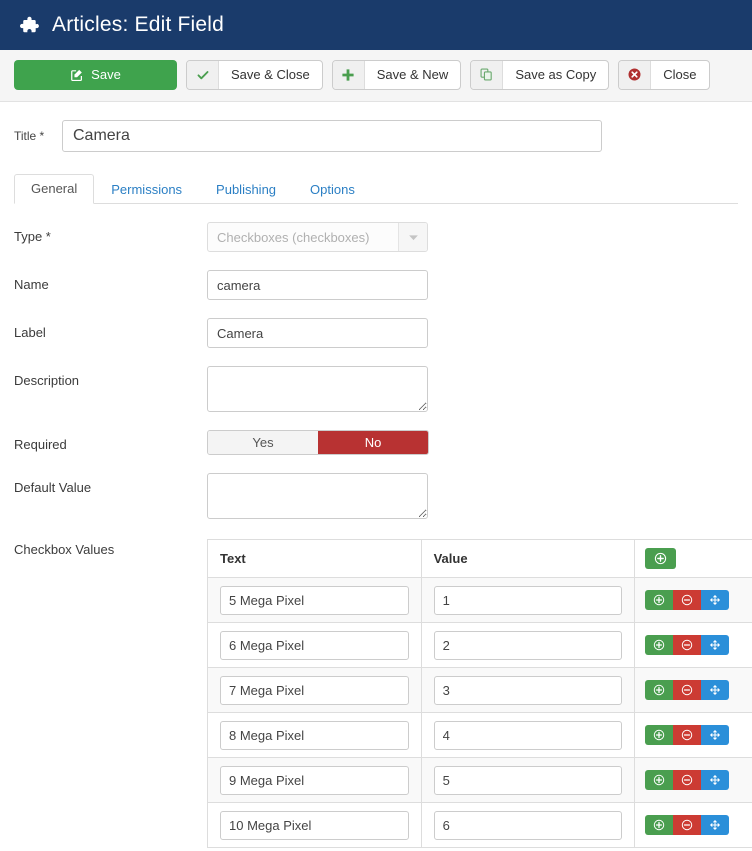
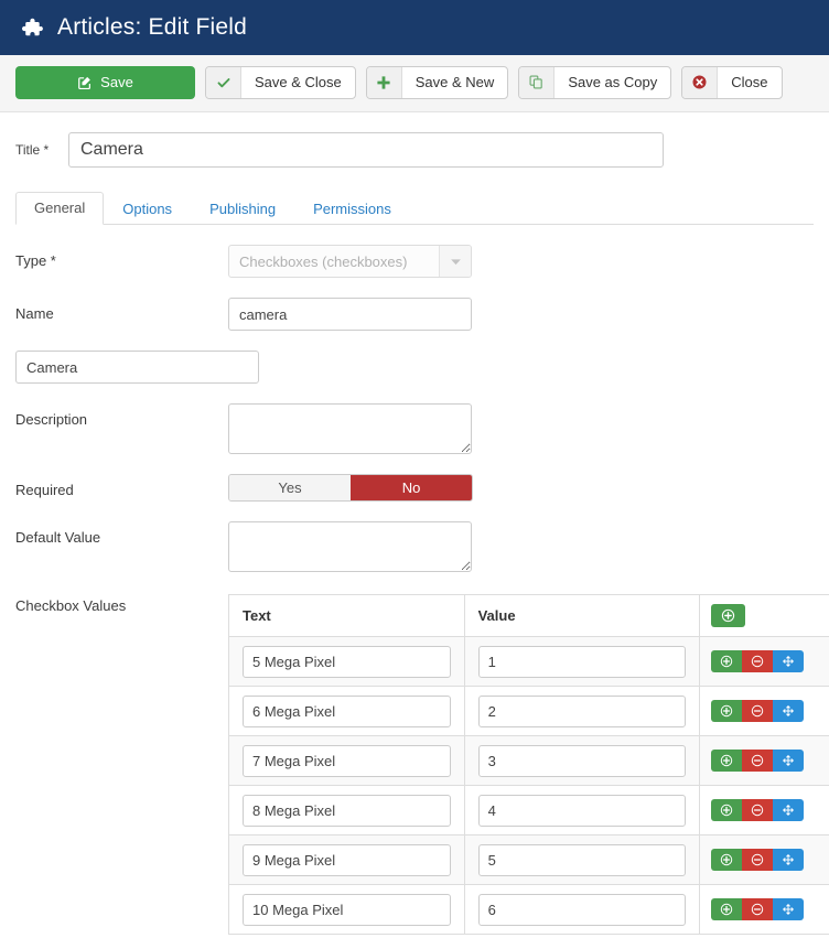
  Articles: Edit Field
  Save
  Save & Close
  Save & New
  Save as Copy
  Close
  Title *
  Camera
  General
- Permissions
+ Options
  Publishing
- Options
+ Permissions
  Type *
  Checkboxes (checkboxes)
  Name
  camera
- Label
  Camera
  Description
  Required
  Yes
  No
  Default Value
  Checkbox Values
  Text	Value
  5 Mega Pixel	1
  6 Mega Pixel	2
  7 Mega Pixel	3
  8 Mega Pixel	4
  9 Mega Pixel	5
  10 Mega Pixel	6
